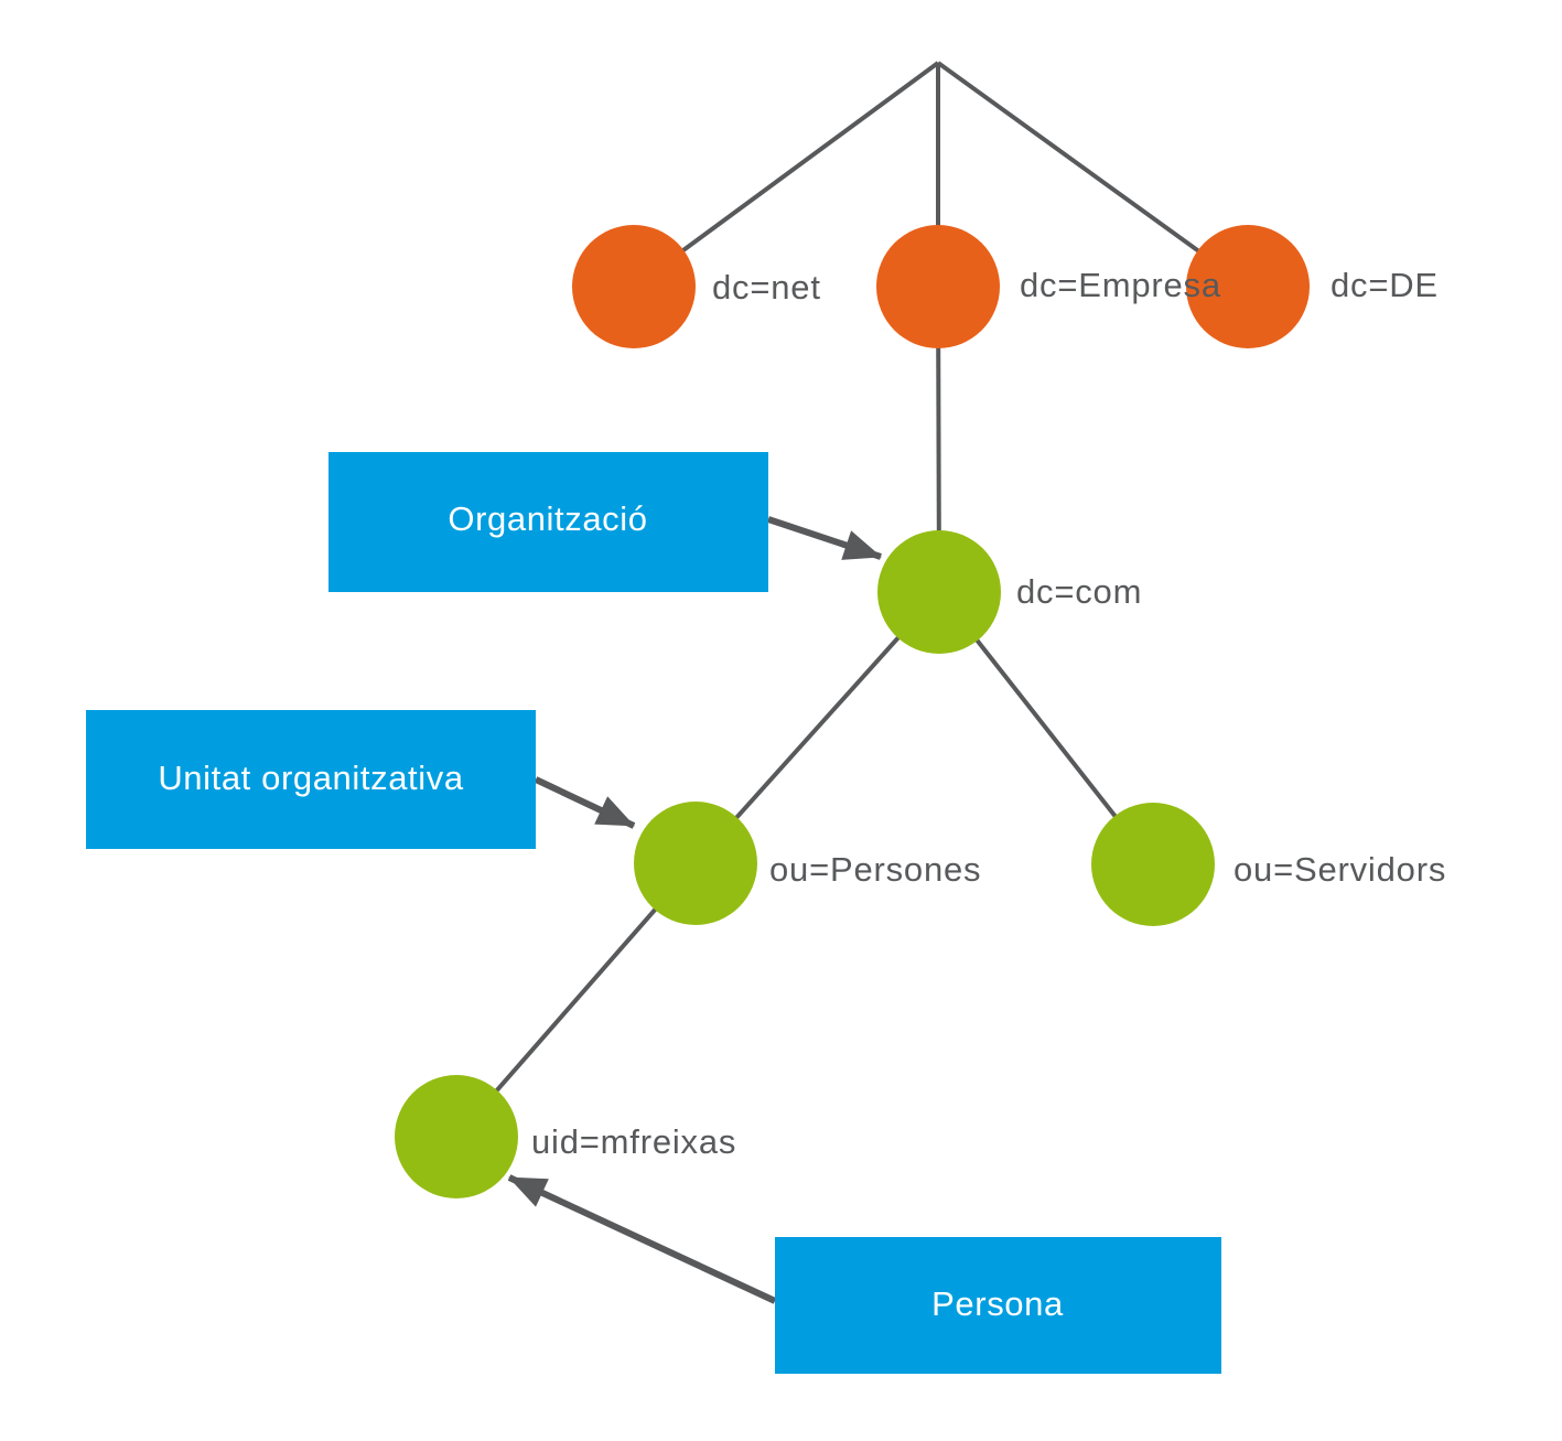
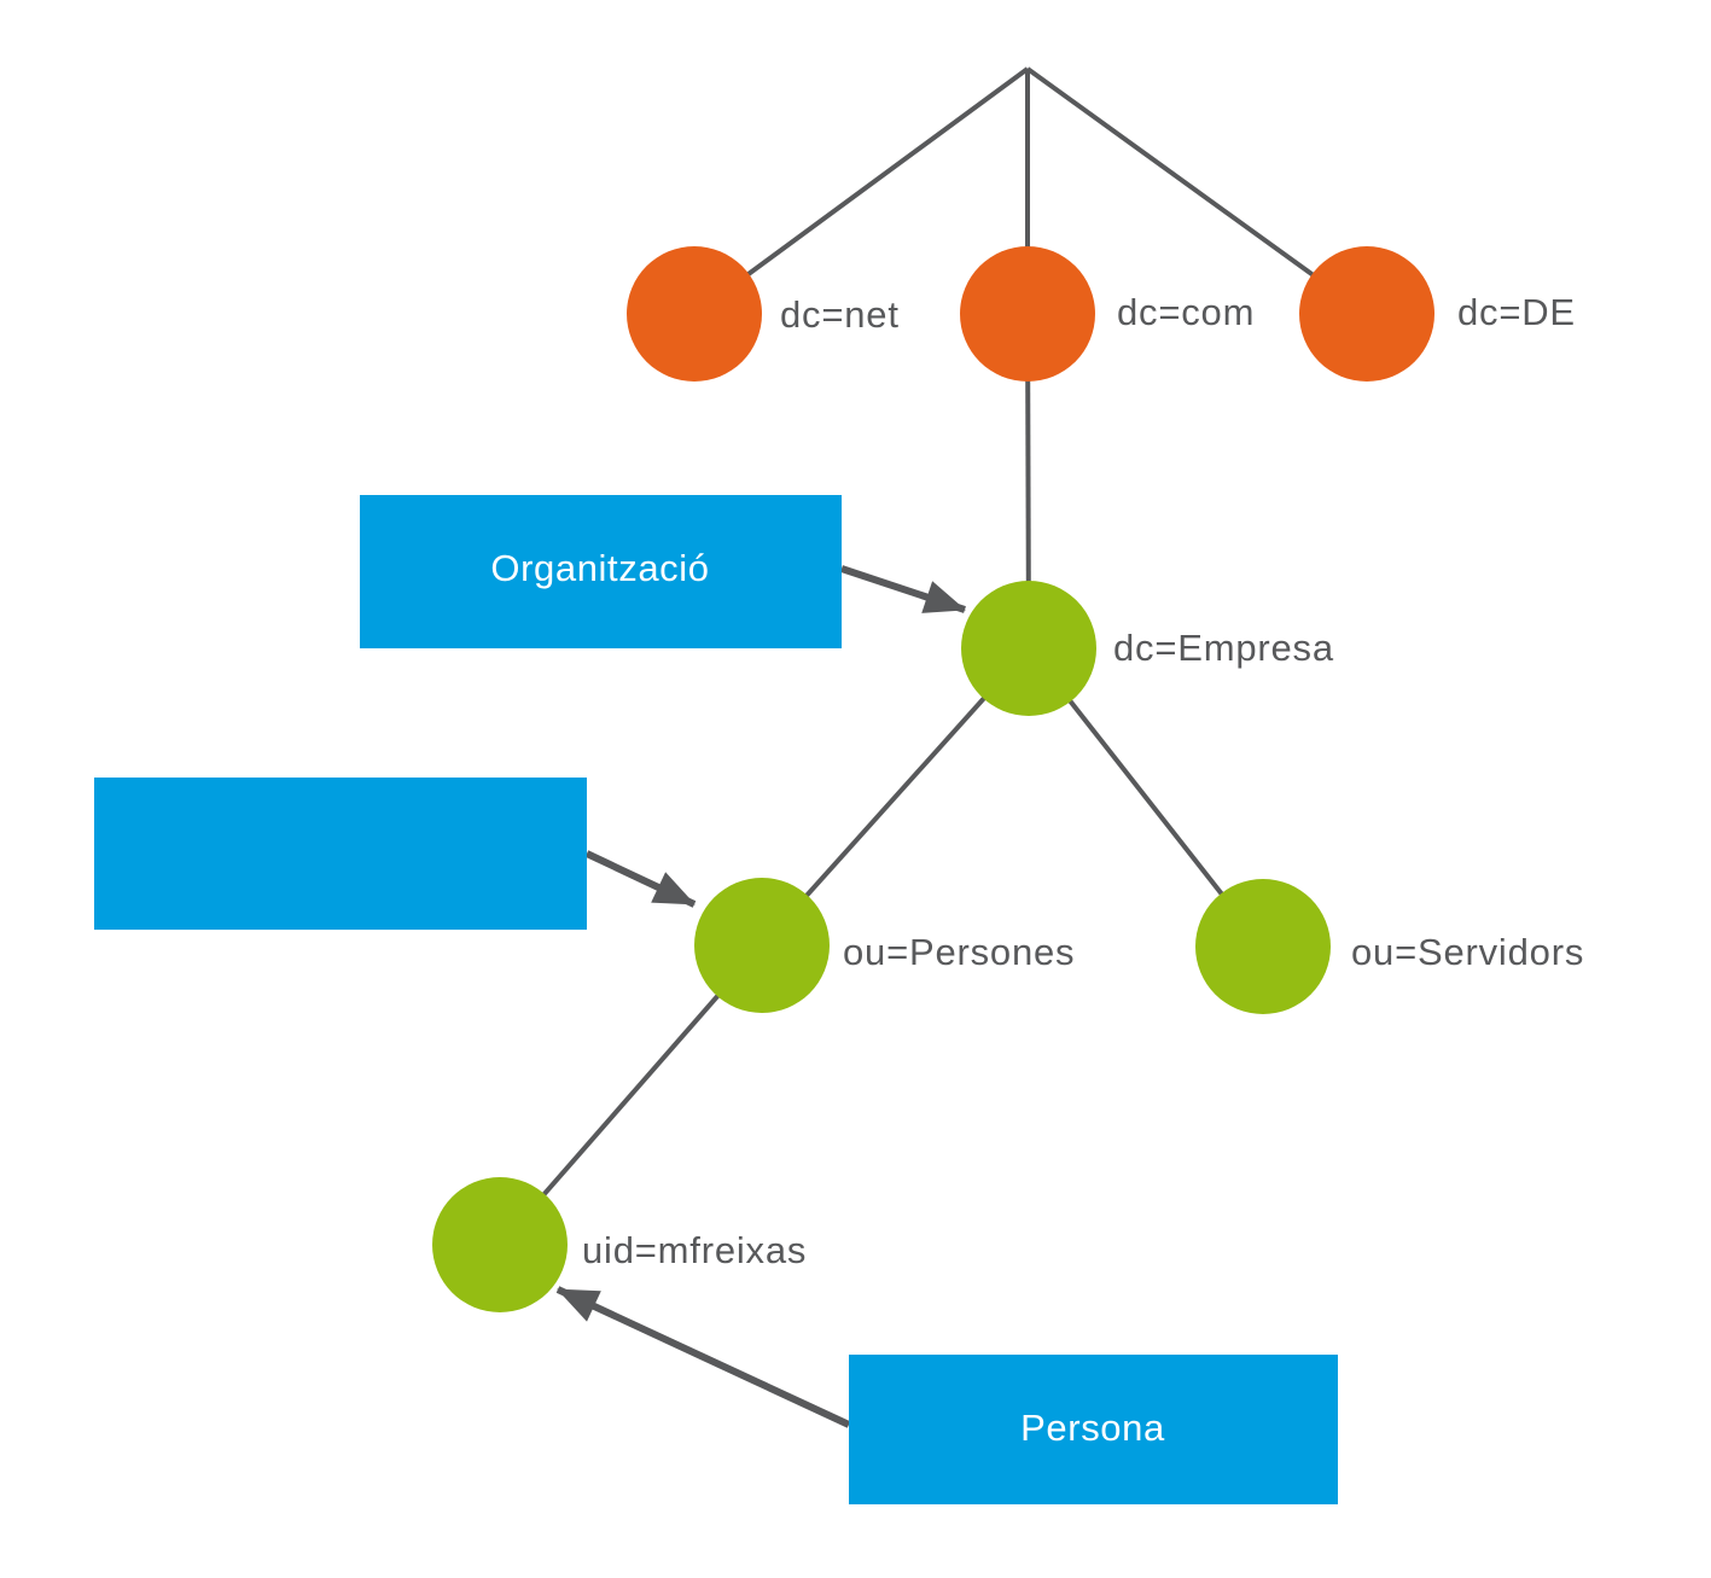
  dc=net
- dc=Empresa
+ dc=com
  dc=DE
- dc=com
+ dc=Empresa
  ou=Persones
  ou=Servidors
  uid=mfreixas
  Organització
- Unitat organitzativa
  Persona
